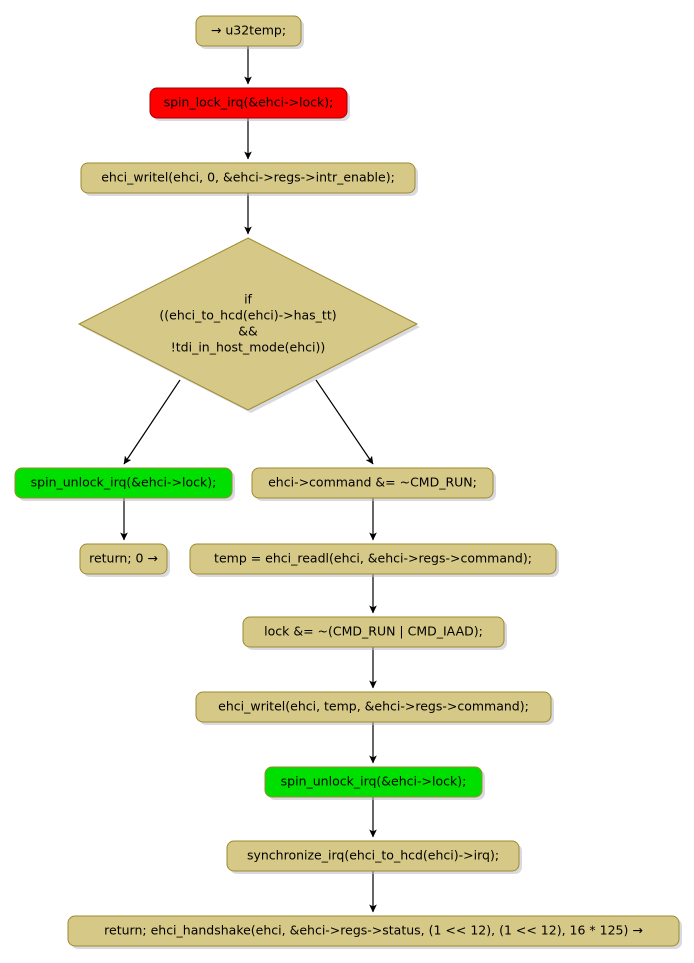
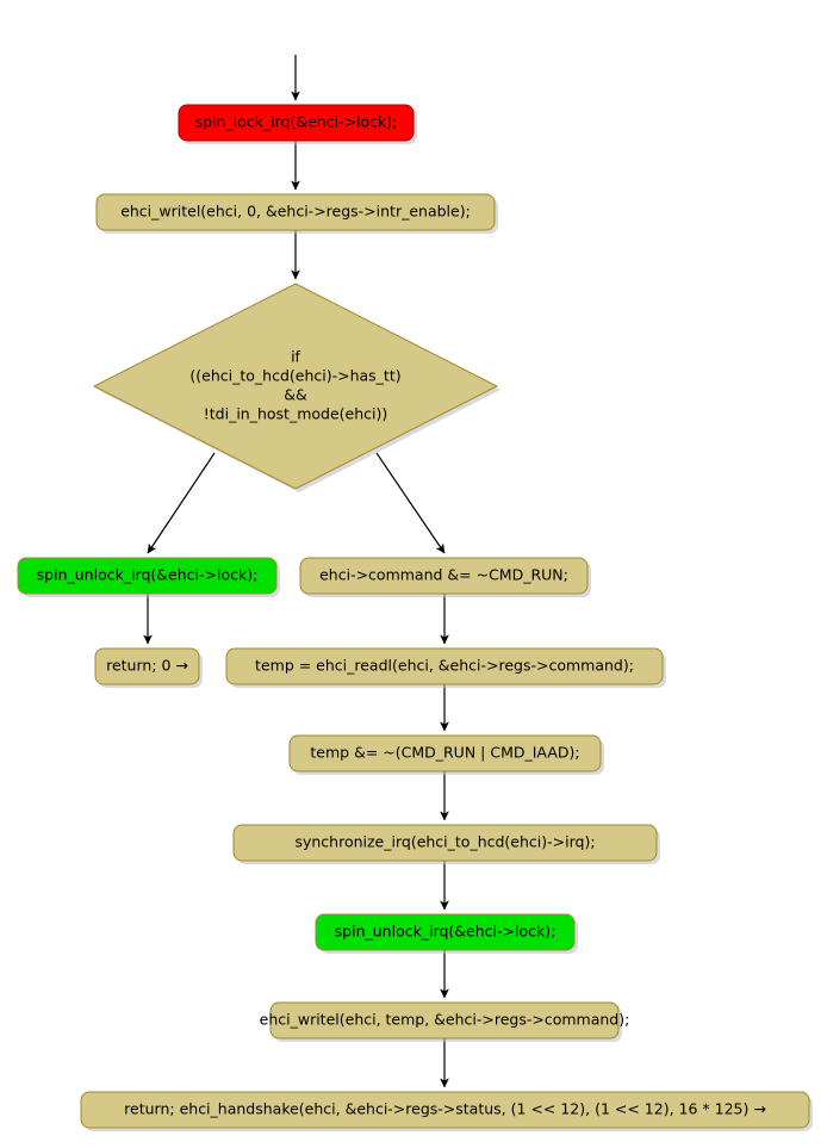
- → u32temp;
  spin_lock_irq(&ehci->lock);
  ehci_writel(ehci, 0, &ehci->regs->intr_enable);
  if
  ((ehci_to_hcd(ehci)->has_tt)
  &&
  !tdi_in_host_mode(ehci))
  spin_unlock_irq(&ehci->lock);
  ehci->command &= ~CMD_RUN;
  return; 0 →
  temp = ehci_readl(ehci, &ehci->regs->command);
- lock &= ~(CMD_RUN | CMD_IAAD);
+ temp &= ~(CMD_RUN | CMD_IAAD);
- ehci_writel(ehci, temp, &ehci->regs->command);
+ synchronize_irq(ehci_to_hcd(ehci)->irq);
  spin_unlock_irq(&ehci->lock);
- synchronize_irq(ehci_to_hcd(ehci)->irq);
+ ehci_writel(ehci, temp, &ehci->regs->command);
  return; ehci_handshake(ehci, &ehci->regs->status, (1 << 12), (1 << 12), 16 * 125) →
